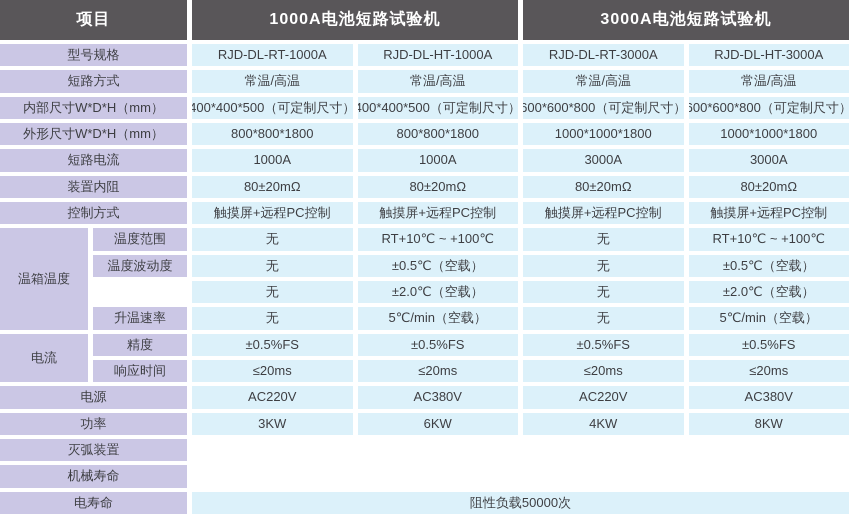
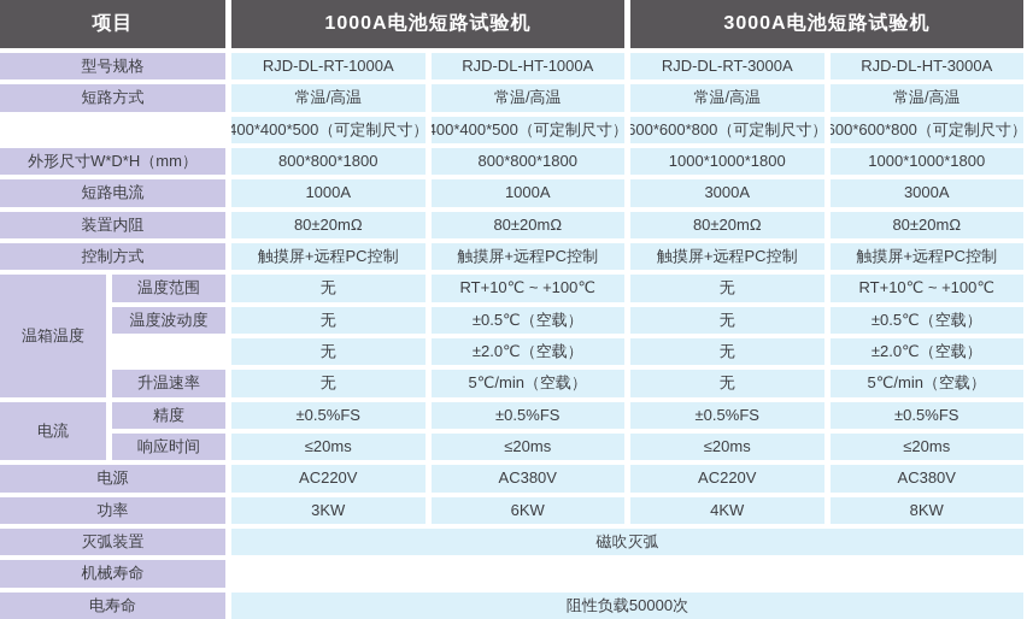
  项目
  1000A电池短路试验机
  3000A电池短路试验机
  型号规格
  RJD-DL-RT-1000A
  RJD-DL-HT-1000A
  RJD-DL-RT-3000A
  RJD-DL-HT-3000A
  短路方式
  常温/高温
  常温/高温
  常温/高温
  常温/高温
- 内部尺寸W*D*H（mm）
  400*400*500（可定制尺寸）
  400*400*500（可定制尺寸）
  600*600*800（可定制尺寸）
  600*600*800（可定制尺寸）
  外形尺寸W*D*H（mm）
  800*800*1800
  800*800*1800
  1000*1000*1800
  1000*1000*1800
  短路电流
  1000A
  1000A
  3000A
  3000A
  装置内阻
  80±20mΩ
  80±20mΩ
  80±20mΩ
  80±20mΩ
  控制方式
  触摸屏+远程PC控制
  触摸屏+远程PC控制
  触摸屏+远程PC控制
  触摸屏+远程PC控制
  温箱温度
  温度范围
  无
  RT+10℃ ~ +100℃
  无
  RT+10℃ ~ +100℃
  温度波动度
  无
  ±0.5℃（空载）
  无
  ±0.5℃（空载）
  无
  ±2.0℃（空载）
  无
  ±2.0℃（空载）
  升温速率
  无
  5℃/min（空载）
  无
  5℃/min（空载）
  电流
  精度
  ±0.5%FS
  ±0.5%FS
  ±0.5%FS
  ±0.5%FS
  响应时间
  ≤20ms
  ≤20ms
  ≤20ms
  ≤20ms
  电源
  AC220V
  AC380V
  AC220V
  AC380V
  功率
  3KW
  6KW
  4KW
  8KW
  灭弧装置
+ 磁吹灭弧
  机械寿命
  电寿命
  阻性负载50000次
